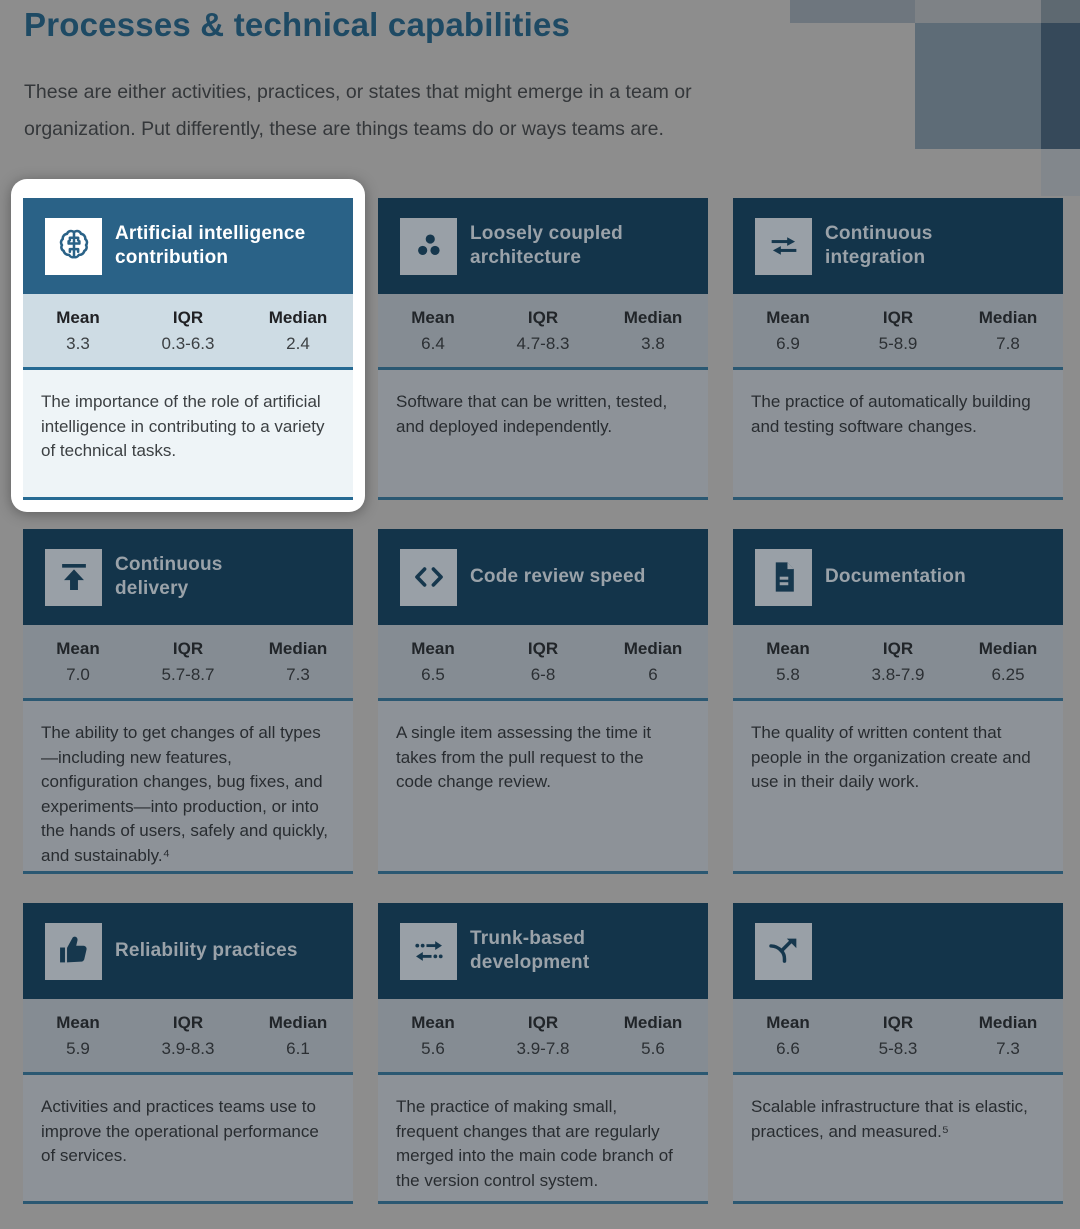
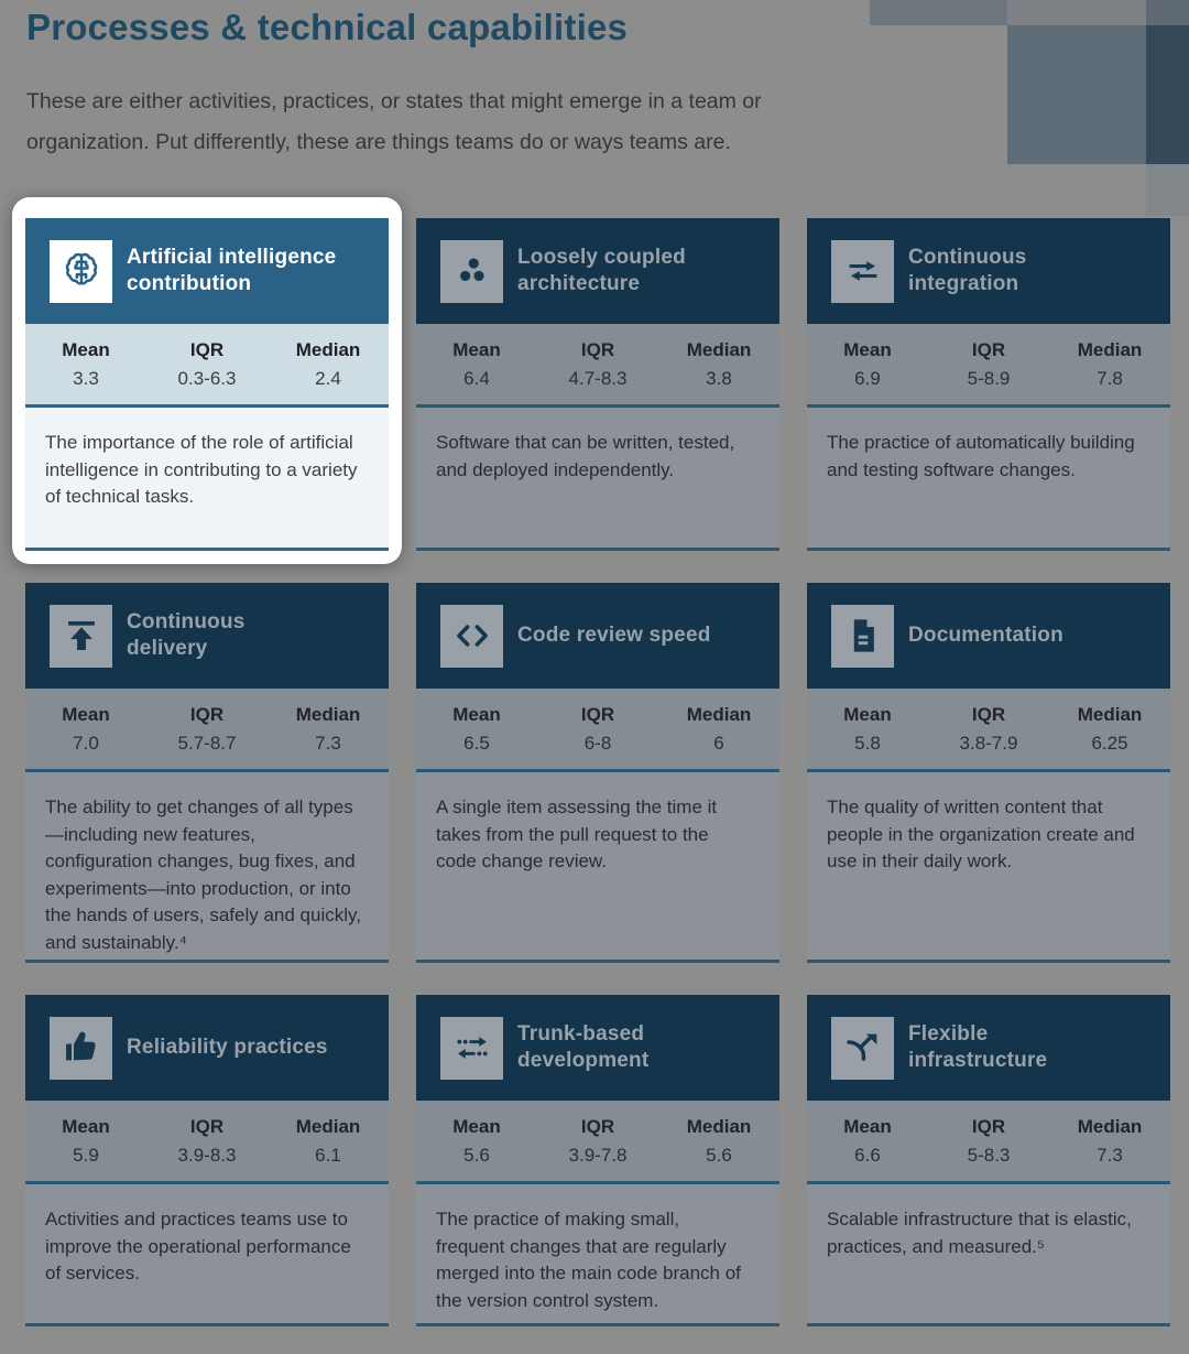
  Processes & technical capabilities
  These are either activities, practices, or states that might emerge in a team or organization. Put differently, these are things teams do or ways teams are.
  Artificial intelligence
  contribution
  Mean
  3.3
  IQR
  0.3-6.3
  Median
  2.4
  The importance of the role of artificial intelligence in contributing to a variety of technical tasks.
  Loosely coupled
  architecture
  Mean
  6.4
  IQR
  4.7-8.3
  Median
  3.8
  Software that can be written, tested, and deployed independently.
  Continuous
  integration
  Mean
  6.9
  IQR
  5-8.9
  Median
  7.8
  The practice of automatically building and testing software changes.
  Continuous
  delivery
  Mean
  7.0
  IQR
  5.7-8.7
  Median
  7.3
  The ability to get changes of all types—including new features, configuration changes, bug fixes, and experiments—into production, or into the hands of users, safely and quickly, and sustainably.⁴
  Code review speed
  Mean
  6.5
  IQR
  6-8
  Median
  6
  A single item assessing the time it takes from the pull request to the code change review.
  Documentation
  Mean
  5.8
  IQR
  3.8-7.9
  Median
  6.25
  The quality of written content that people in the organization create and use in their daily work.
  Reliability practices
  Mean
  5.9
  IQR
  3.9-8.3
  Median
  6.1
  Activities and practices teams use to improve the operational performance of services.
  Trunk-based
  development
  Mean
  5.6
  IQR
  3.9-7.8
  Median
  5.6
  The practice of making small, frequent changes that are regularly merged into the main code branch of the version control system.
+ Flexible
+ infrastructure
  Mean
  6.6
  IQR
  5-8.3
  Median
  7.3
  Scalable infrastructure that is elastic, practices, and measured.⁵
